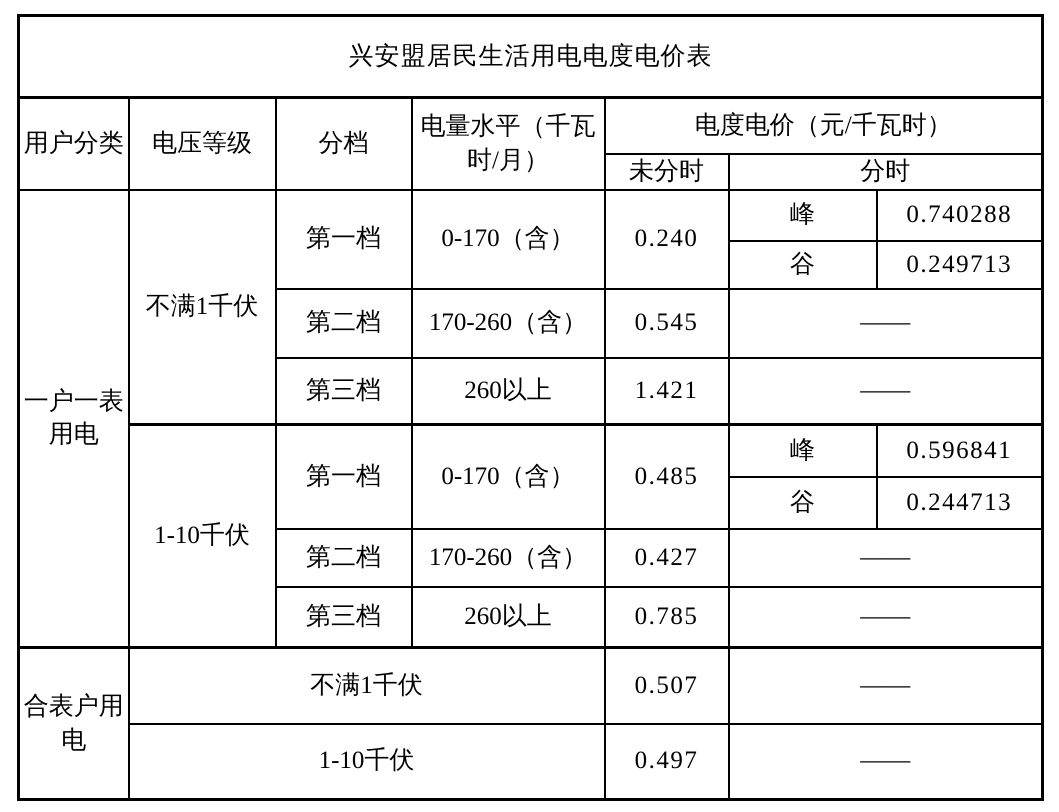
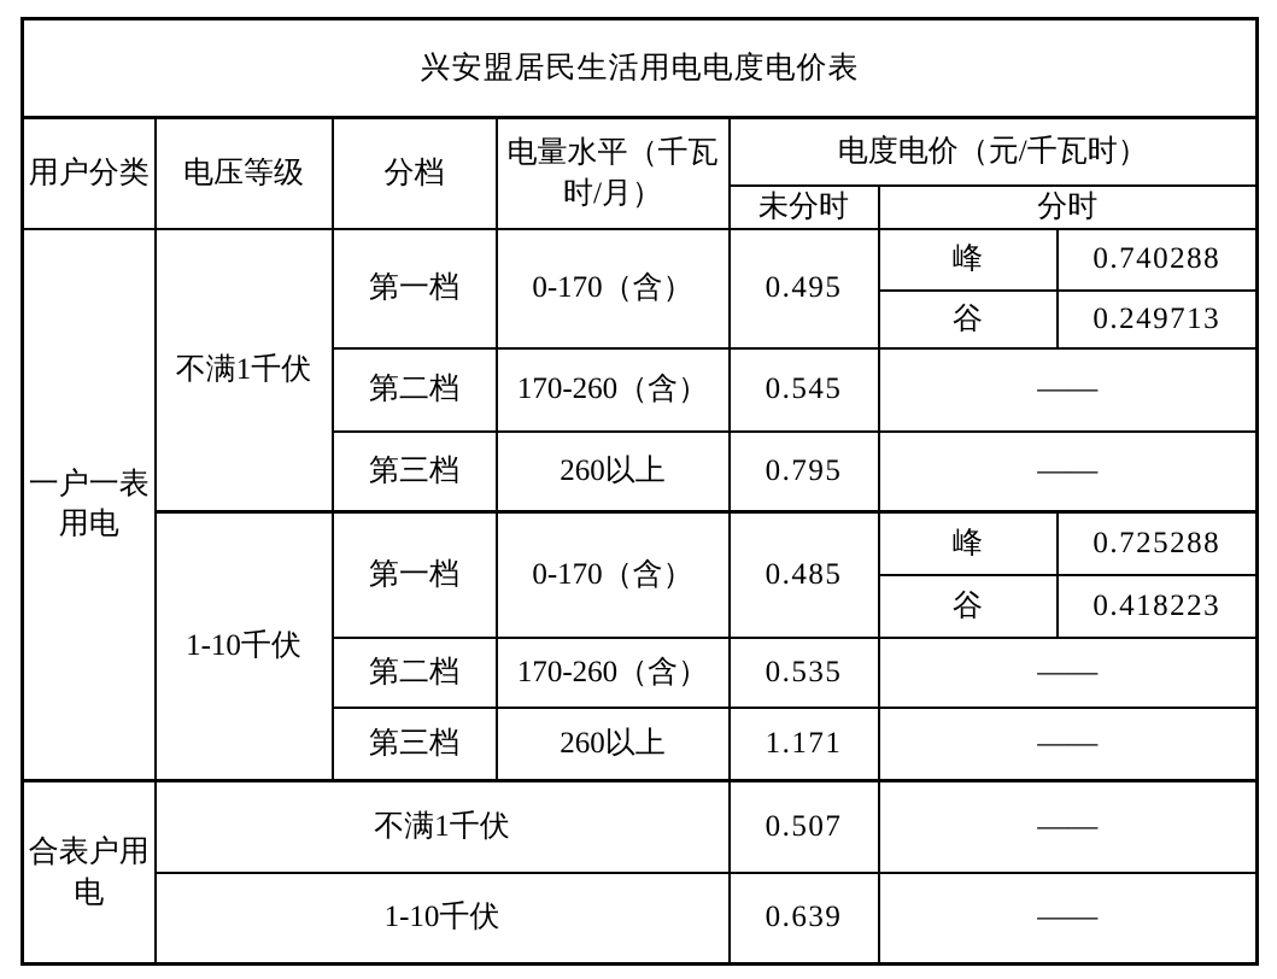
  兴安盟居民生活用电电度电价表
  用户分类	电压等级	分档	电量水平（千瓦时/月）	电度电价（元/千瓦时）
  未分时	分时
- 一户一表用电	不满1千伏	第一档	0-170（含）	0.240	峰	0.740288
+ 一户一表用电	不满1千伏	第一档	0-170（含）	0.495	峰	0.740288
  谷	0.249713
  第二档	170-260（含）	0.545	——
- 第三档	260以上	1.421	——
+ 第三档	260以上	0.795	——
- 1-10千伏	第一档	0-170（含）	0.485	峰	0.596841
+ 1-10千伏	第一档	0-170（含）	0.485	峰	0.725288
- 谷	0.244713
+ 谷	0.418223
- 第二档	170-260（含）	0.427	——
+ 第二档	170-260（含）	0.535	——
- 第三档	260以上	0.785	——
+ 第三档	260以上	1.171	——
  合表户用电	不满1千伏	0.507	——
- 1-10千伏	0.497	——
+ 1-10千伏	0.639	——
